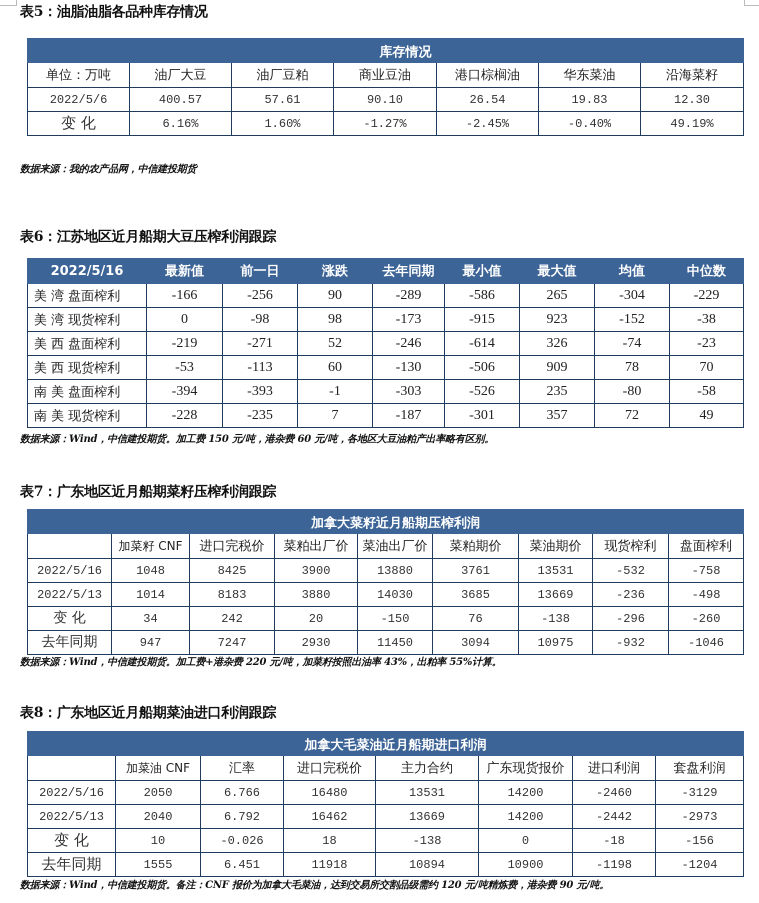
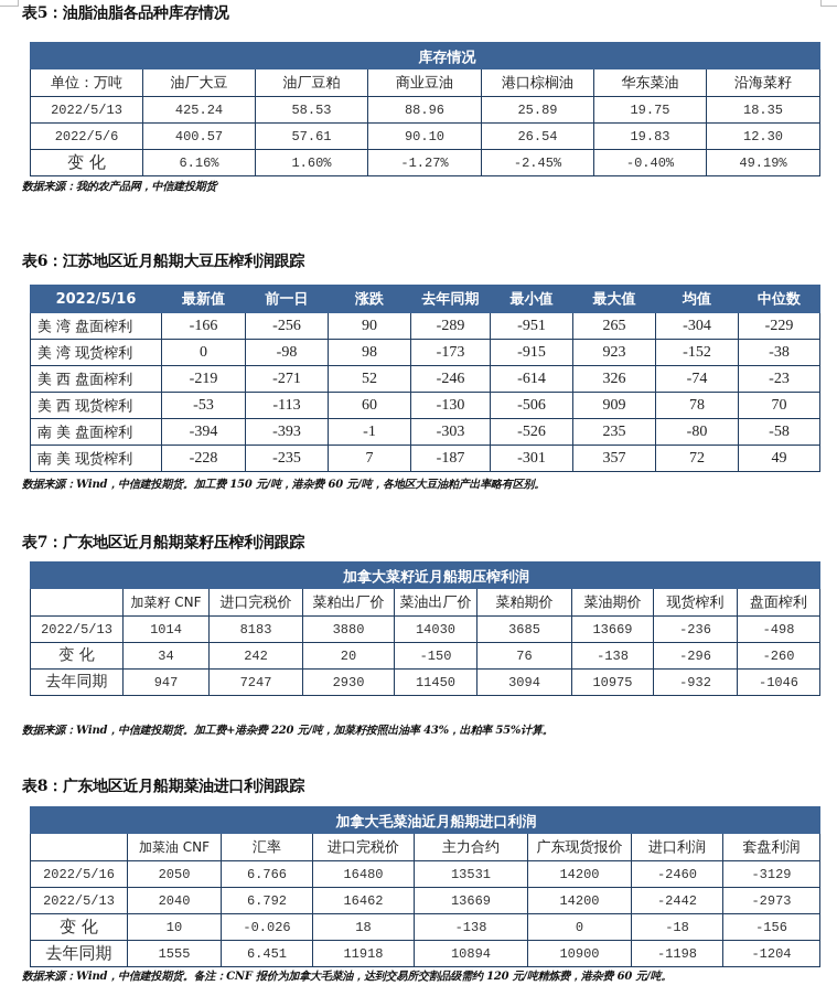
  表5：油脂油脂各品种库存情况
  库存情况
  单位：万吨	油厂大豆	油厂豆粕	商业豆油	港口棕榈油	华东菜油	沿海菜籽
+ 2022/5/13	425.24	58.53	88.96	25.89	19.75	18.35
  2022/5/6	400.57	57.61	90.10	26.54	19.83	12.30
  变 化	6.16%	1.60%	-1.27%	-2.45%	-0.40%	49.19%
  数据来源：我的农产品网，中信建投期货
  表6：江苏地区近月船期大豆压榨利润跟踪
  2022/5/16	最新值	前一日	涨跌	去年同期	最小值	最大值	均值	中位数
- 美 湾 盘面榨利	-166	-256	90	-289	-586	265	-304	-229
+ 美 湾 盘面榨利	-166	-256	90	-289	-951	265	-304	-229
  美 湾 现货榨利	0	-98	98	-173	-915	923	-152	-38
  美 西 盘面榨利	-219	-271	52	-246	-614	326	-74	-23
  美 西 现货榨利	-53	-113	60	-130	-506	909	78	70
  南 美 盘面榨利	-394	-393	-1	-303	-526	235	-80	-58
  南 美 现货榨利	-228	-235	7	-187	-301	357	72	49
  数据来源：Wind，中信建投期货。加工费 150 元/吨，港杂费 60 元/吨，各地区大豆油粕产出率略有区别。
  表7：广东地区近月船期菜籽压榨利润跟踪
  加拿大菜籽近月船期压榨利润
  	加菜籽 CNF	进口完税价	菜粕出厂价	菜油出厂价	菜粕期价	菜油期价	现货榨利	盘面榨利
- 2022/5/16	1048	8425	3900	13880	3761	13531	-532	-758
  2022/5/13	1014	8183	3880	14030	3685	13669	-236	-498
  变 化	34	242	20	-150	76	-138	-296	-260
  去年同期	947	7247	2930	11450	3094	10975	-932	-1046
  数据来源：Wind，中信建投期货。加工费+港杂费 220 元/吨，加菜籽按照出油率 43%，出粕率 55%计算。
  表8：广东地区近月船期菜油进口利润跟踪
  加拿大毛菜油近月船期进口利润
  	加菜油 CNF	汇率	进口完税价	主力合约	广东现货报价	进口利润	套盘利润
  2022/5/16	2050	6.766	16480	13531	14200	-2460	-3129
  2022/5/13	2040	6.792	16462	13669	14200	-2442	-2973
  变 化	10	-0.026	18	-138	0	-18	-156
  去年同期	1555	6.451	11918	10894	10900	-1198	-1204
- 数据来源：Wind，中信建投期货。备注：CNF 报价为加拿大毛菜油，达到交易所交割品级需约 120 元/吨精炼费，港杂费 90 元/吨。
+ 数据来源：Wind，中信建投期货。备注：CNF 报价为加拿大毛菜油，达到交易所交割品级需约 120 元/吨精炼费，港杂费 60 元/吨。
